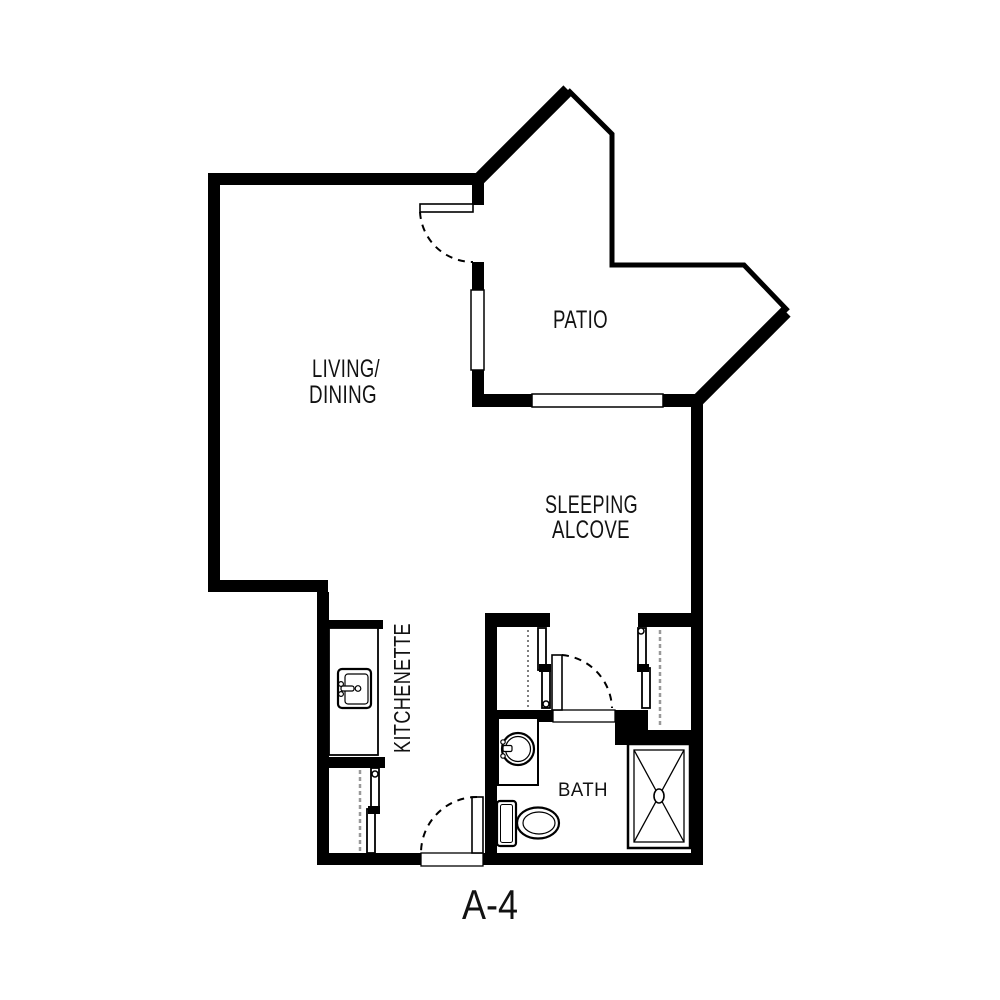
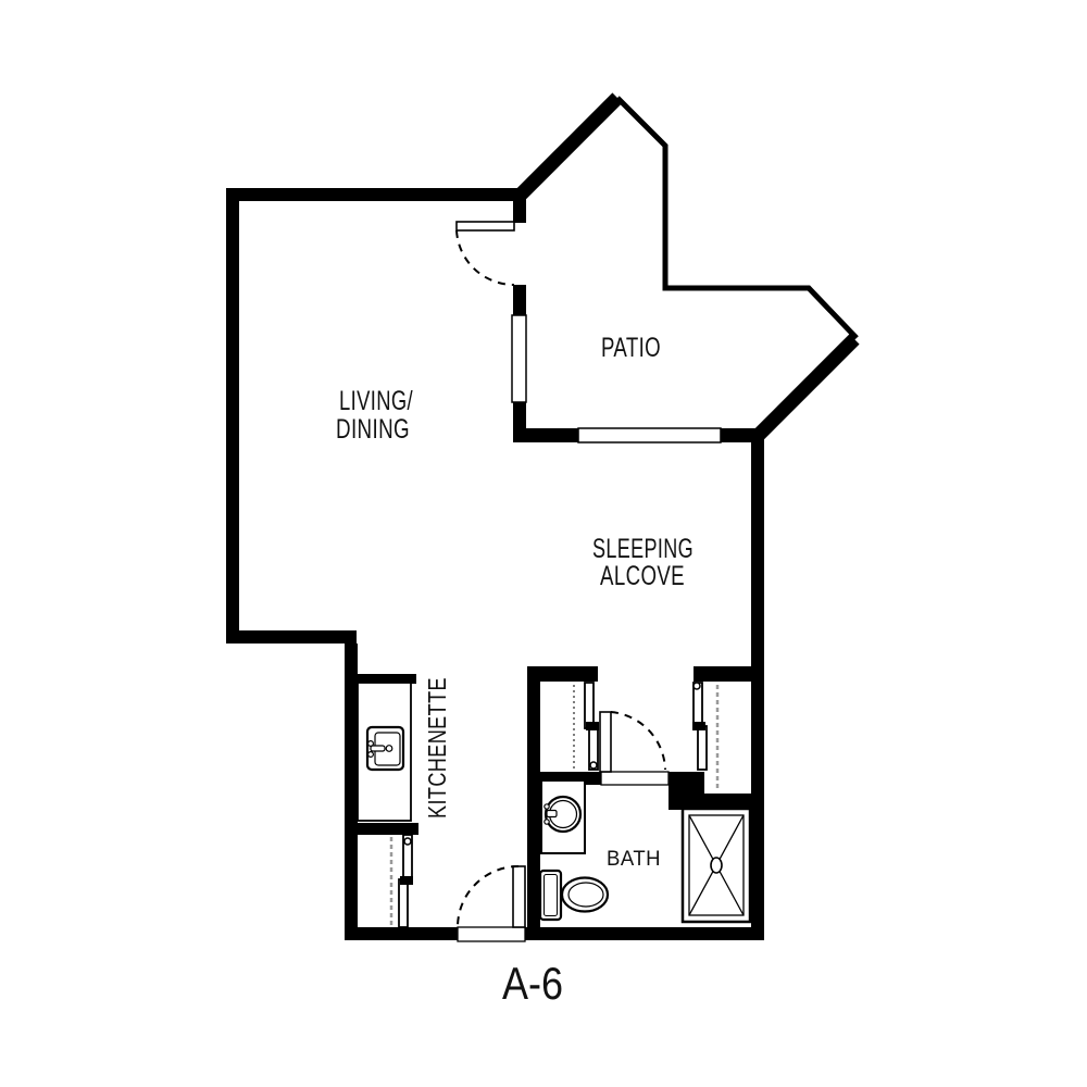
  LIVING/
  DINING
  PATIO
  SLEEPING
  ALCOVE
  BATH
- A-4
+ A-6
